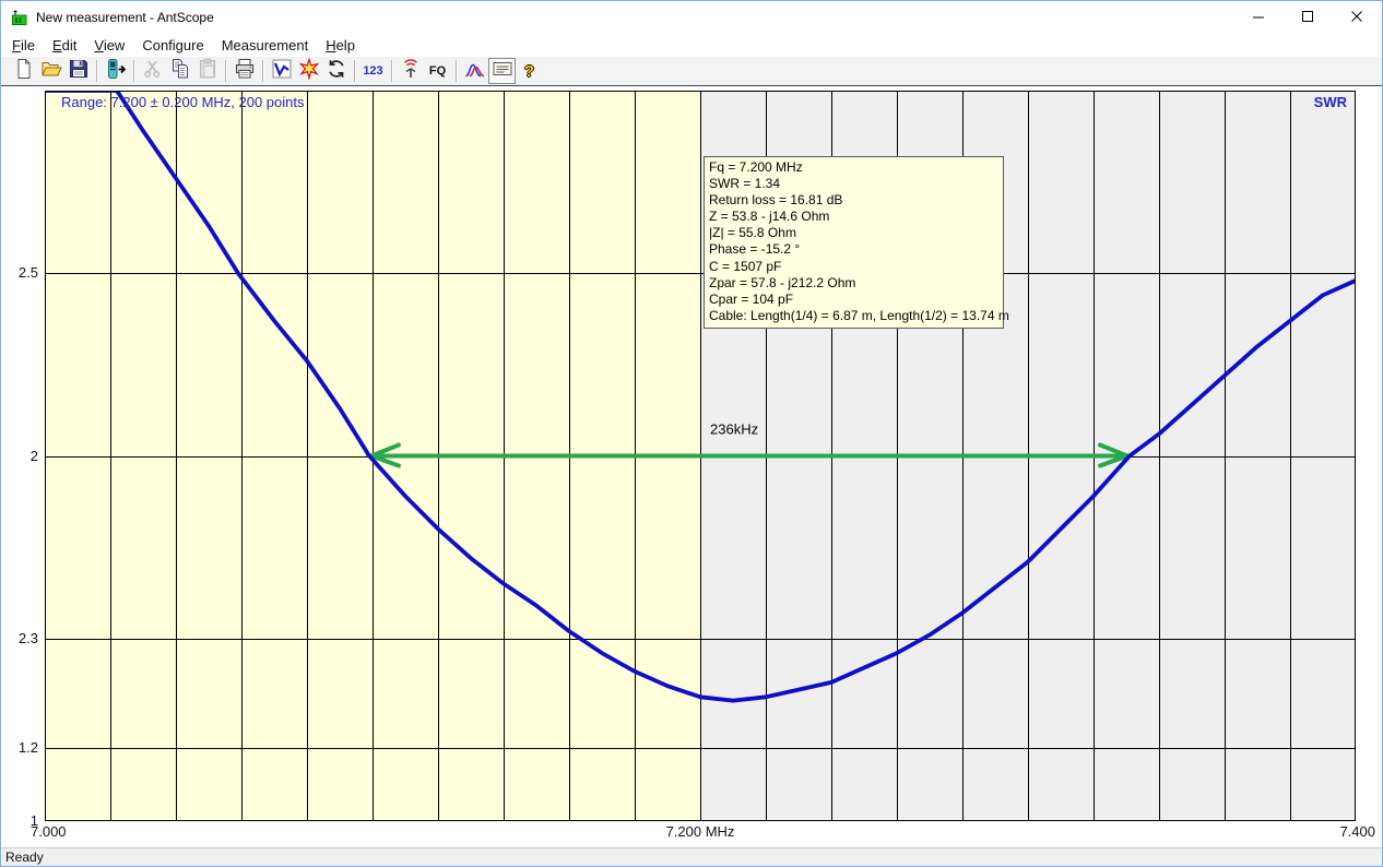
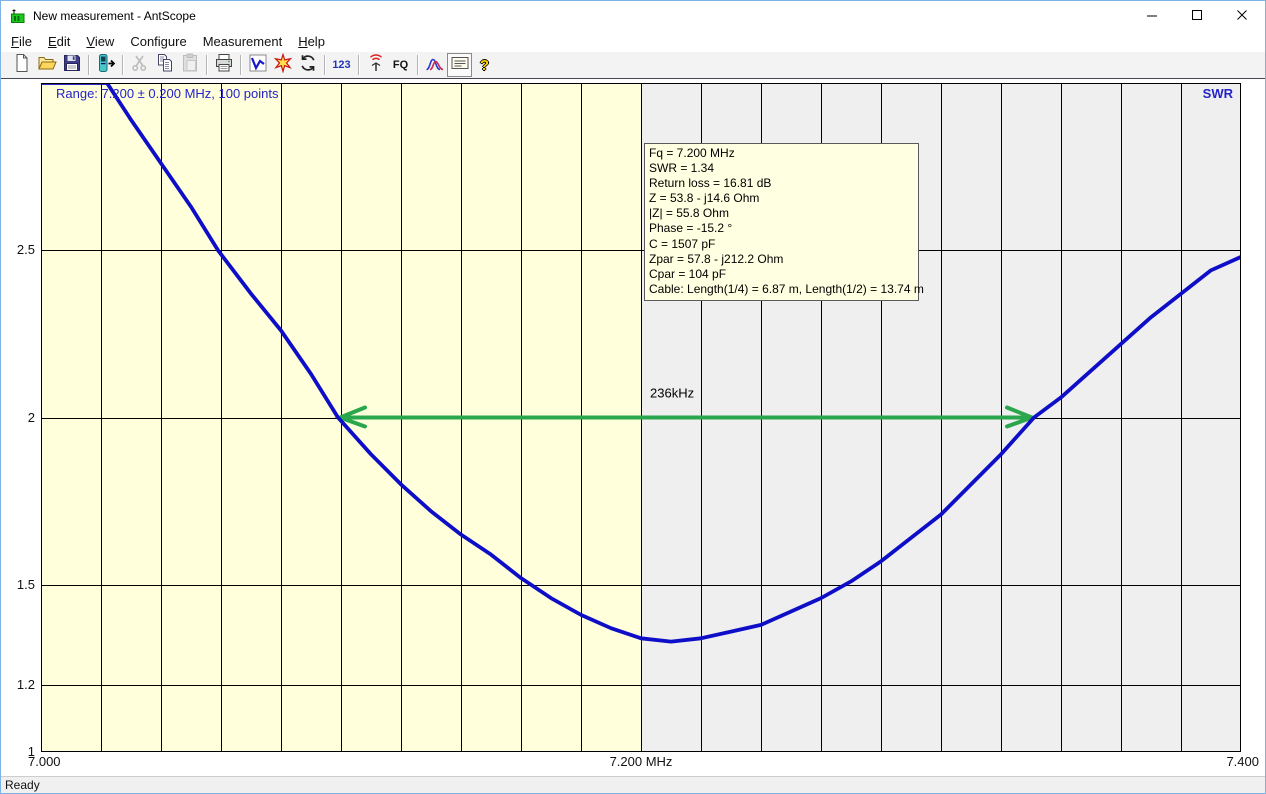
  New measurement - AntScope
  File
  Edit
  View
  Configure
  Measurement
  Help
  123
  FQ
  ?
  236kHz
- Range: 7.200 ± 0.200 MHz, 200 points
+ Range: 7.200 ± 0.200 MHz, 100 points
  SWR
  Fq = 7.200 MHz
  SWR = 1.34
  Return loss = 16.81 dB
  Z = 53.8 - j14.6 Ohm
  |Z| = 55.8 Ohm
  Phase = -15.2 °
  C = 1507 pF
  Zpar = 57.8 - j212.2 Ohm
  Cpar = 104 pF
  Cable: Length(1/4) = 6.87 m, Length(1/2) = 13.74 m
  2.5
  2
- 2.3
+ 1.5
  1.2
  1
  7.000
  7.200 MHz
  7.400
  Ready
